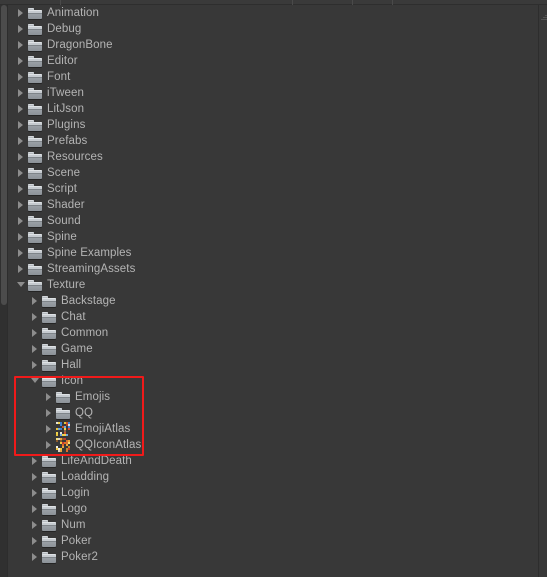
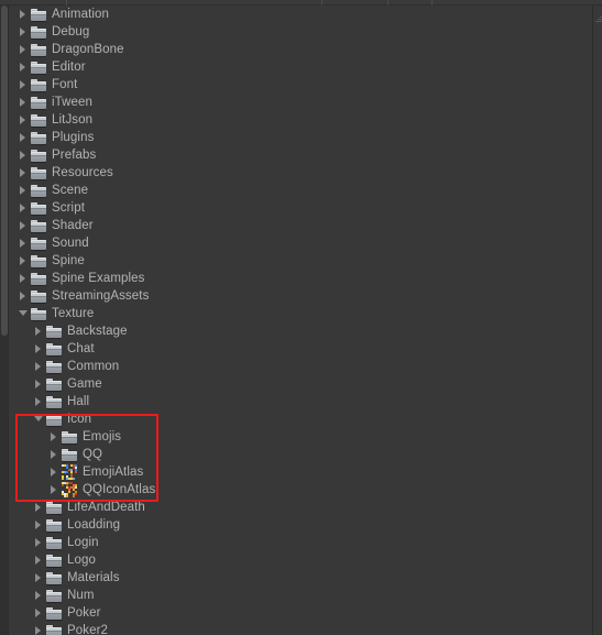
  Animation
  Debug
  DragonBone
  Editor
  Font
  iTween
  LitJson
  Plugins
  Prefabs
  Resources
  Scene
  Script
  Shader
  Sound
  Spine
  Spine Examples
  StreamingAssets
  Texture
  Backstage
  Chat
  Common
  Game
  Hall
  Icon
  Emojis
  QQ
  EmojiAtlas
  QQIconAtlas
  LifeAndDeath
  Loadding
  Login
  Logo
+ Materials
  Num
  Poker
  Poker2
